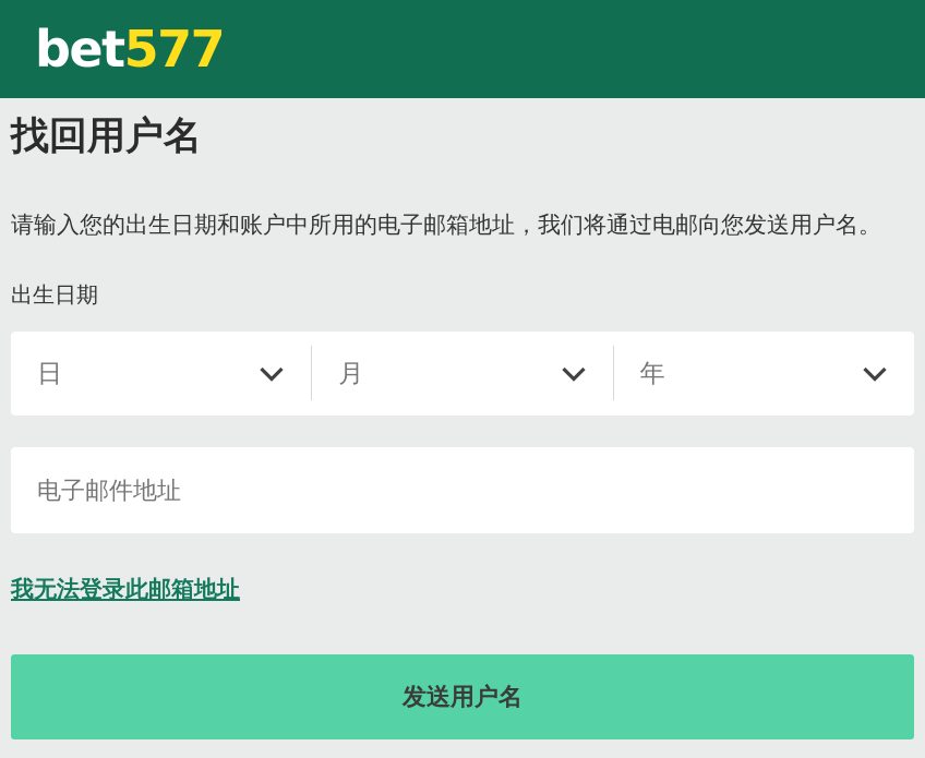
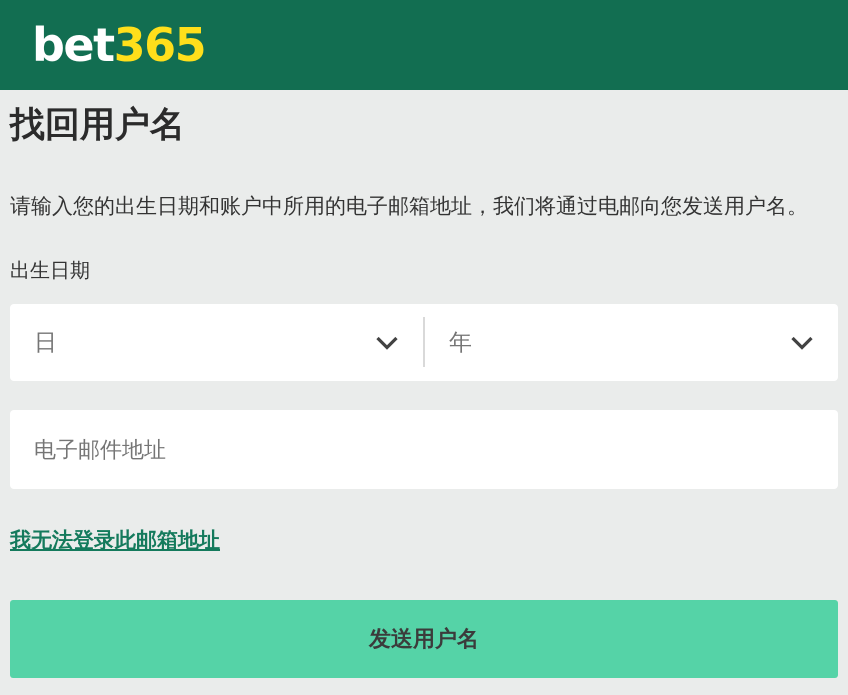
- bet577
+ bet365
  找回用户名
  请输入您的出生日期和账户中所用的电子邮箱地址，我们将通过电邮向您发送用户名。
  出生日期
  日
- 月
  年
  电子邮件地址
  我无法登录此邮箱地址
  发送用户名
